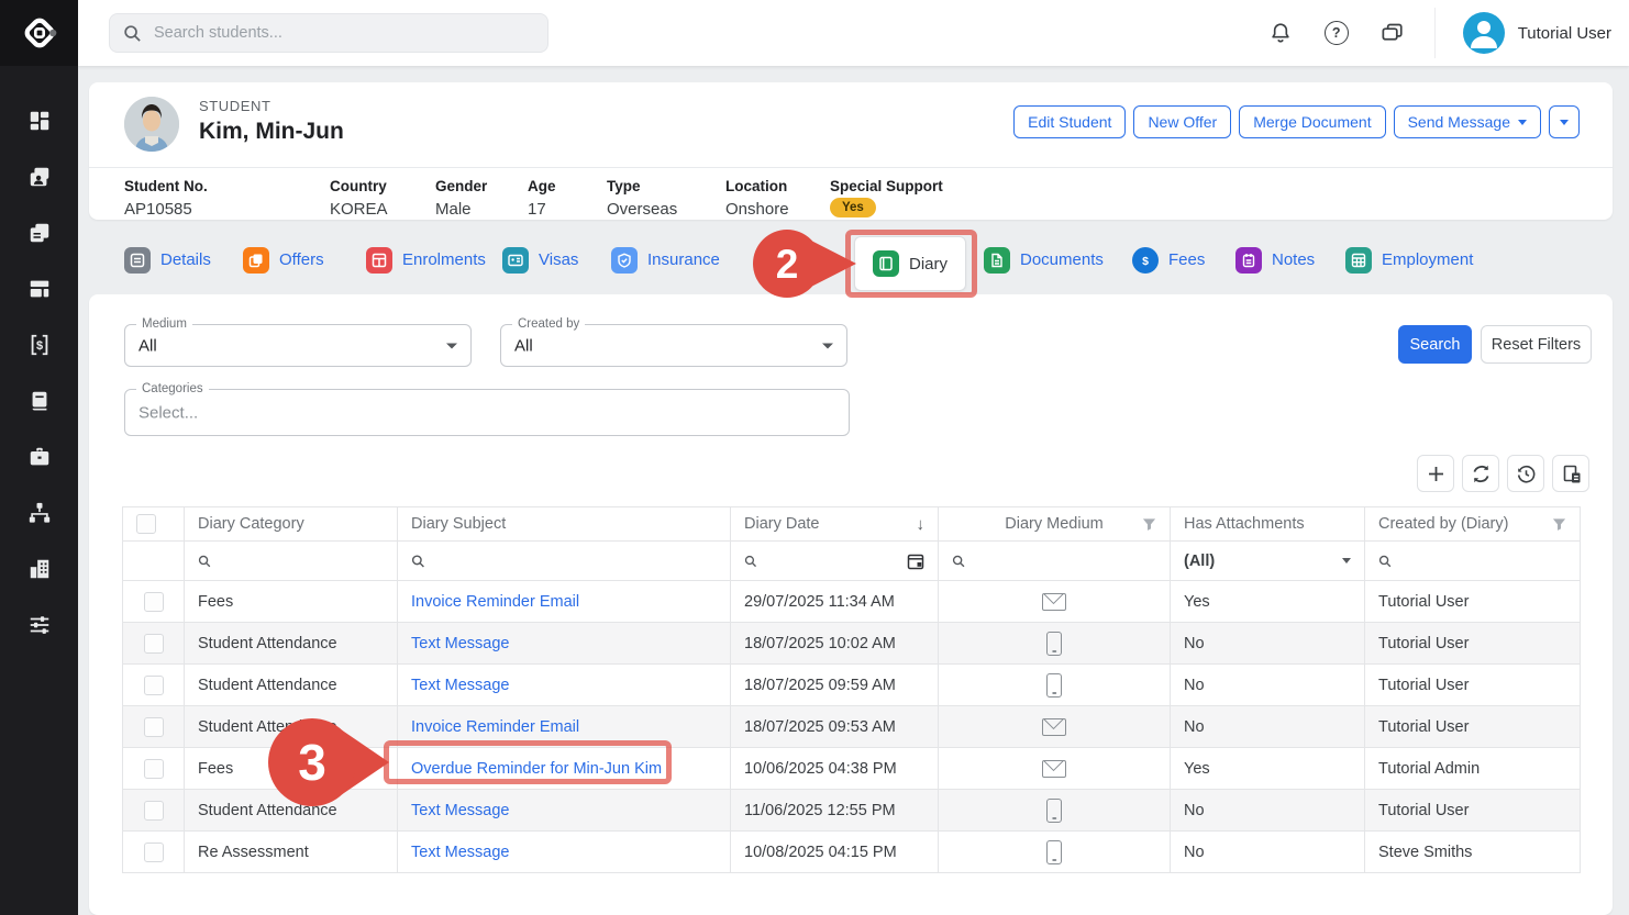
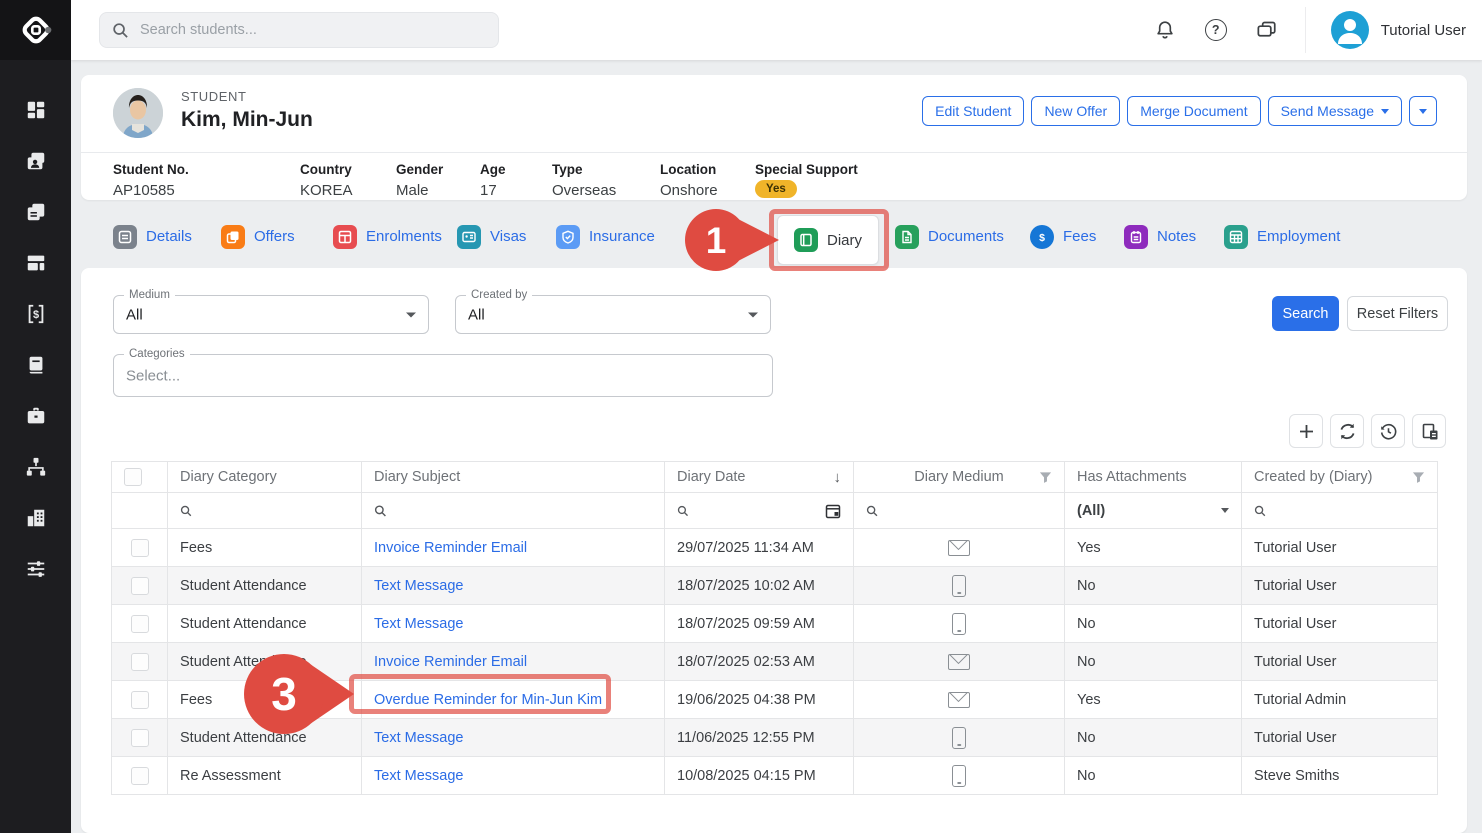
  $
  Search students...
  ?
  Tutorial User
  STUDENT
  Kim, Min-Jun
  Edit Student
  New Offer
  Merge Document
  Send Message
  Student No.
  AP10585
  Country
  KOREA
  Gender
  Male
  Age
  17
  Type
  Overseas
  Location
  Onshore
  Special Support
  Yes
  Details
  Offers
  Enrolments
  Visas
  Insurance
  Diary
  Documents
  $
  Fees
  Notes
  Employment
  Medium
  All
  Created by
  All
  Search
  Reset Filters
  Categories
  Select...
  	Diary Category	Diary Subject	Diary Date ↓	Diary Medium	Has Attachments	Created by (Diary)
  					(All)
  	Fees	Invoice Reminder Email	29/07/2025 11:34 AM		Yes	Tutorial User
  	Student Attendance	Text Message	18/07/2025 10:02 AM		No	Tutorial User
  	Student Attendance	Text Message	18/07/2025 09:59 AM		No	Tutorial User
- 	Student Atte	Invoice Reminder Email	18/07/2025 09:53 AM		No	Tutorial User
+ 	Student Atte	Invoice Reminder Email	18/07/2025 02:53 AM		No	Tutorial User
- 	Fees	Overdue Reminder for Min-Jun Kim	10/06/2025 04:38 PM		Yes	Tutorial Admin
+ 	Fees	Overdue Reminder for Min-Jun Kim	19/06/2025 04:38 PM		Yes	Tutorial Admin
  	Student Attendance	Text Message	11/06/2025 12:55 PM		No	Tutorial User
  	Re Assessment	Text Message	10/08/2025 04:15 PM		No	Steve Smiths
- 2
+ 1
  3
